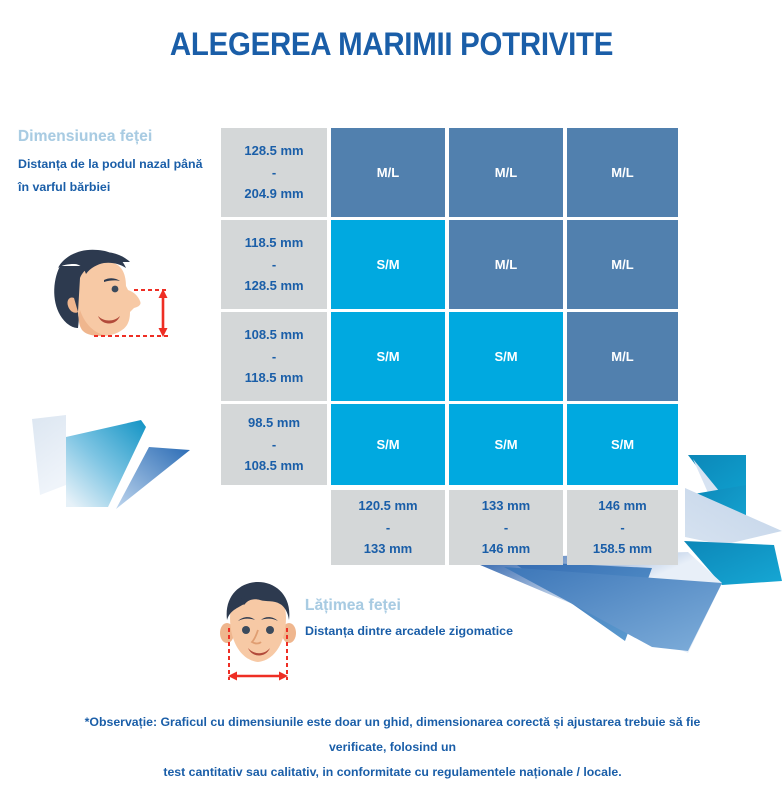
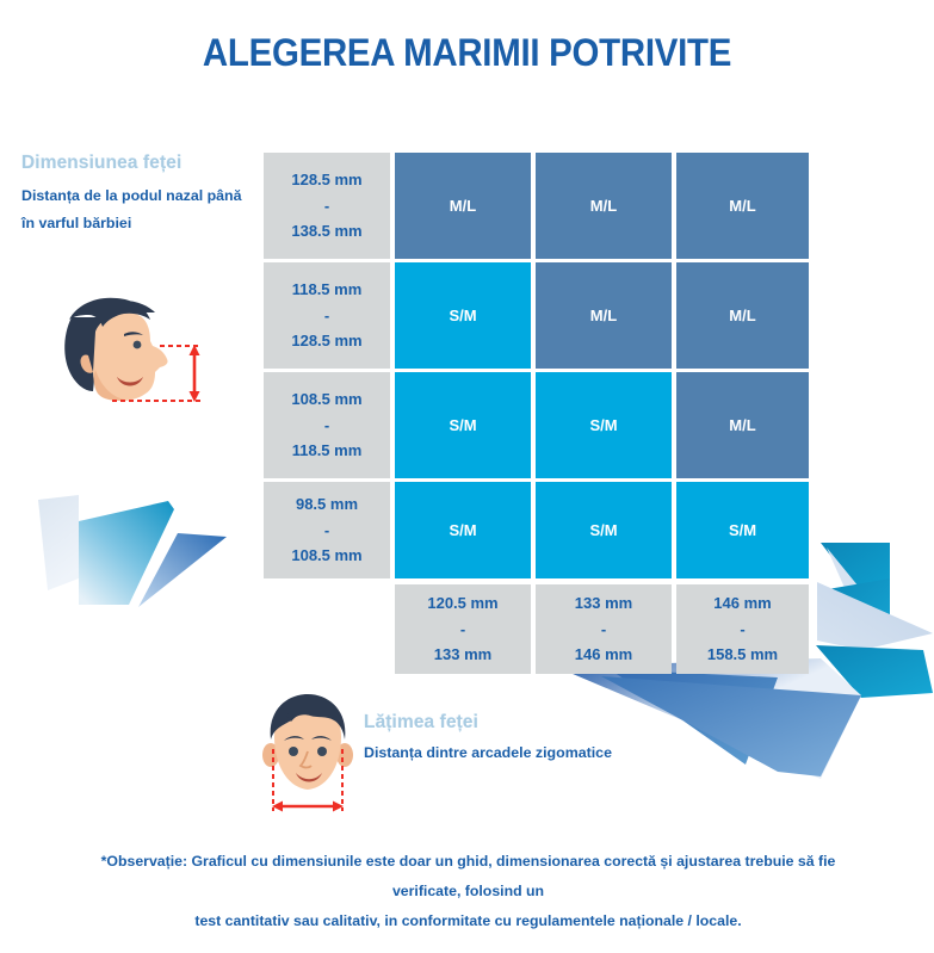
  ALEGEREA MARIMII POTRIVITE
  Dimensiunea feței
  Distanța de la podul nazal până
  în varful bărbiei
  128.5 mm
  -
- 204.9 mm
+ 138.5 mm
  118.5 mm
  -
  128.5 mm
  108.5 mm
  -
  118.5 mm
  98.5 mm
  -
  108.5 mm
  M/L
  M/L
  M/L
  S/M
  M/L
  M/L
  S/M
  S/M
  M/L
  S/M
  S/M
  S/M
  120.5 mm
  -
  133 mm
  133 mm
  -
  146 mm
  146 mm
  -
  158.5 mm
  Lățimea feței
  Distanța dintre arcadele zigomatice
  *Observație: Graficul cu dimensiunile este doar un ghid, dimensionarea corectă și ajustarea trebuie să fie verificate, folosind un
  test cantitativ sau calitativ, in conformitate cu regulamentele naționale / locale.
